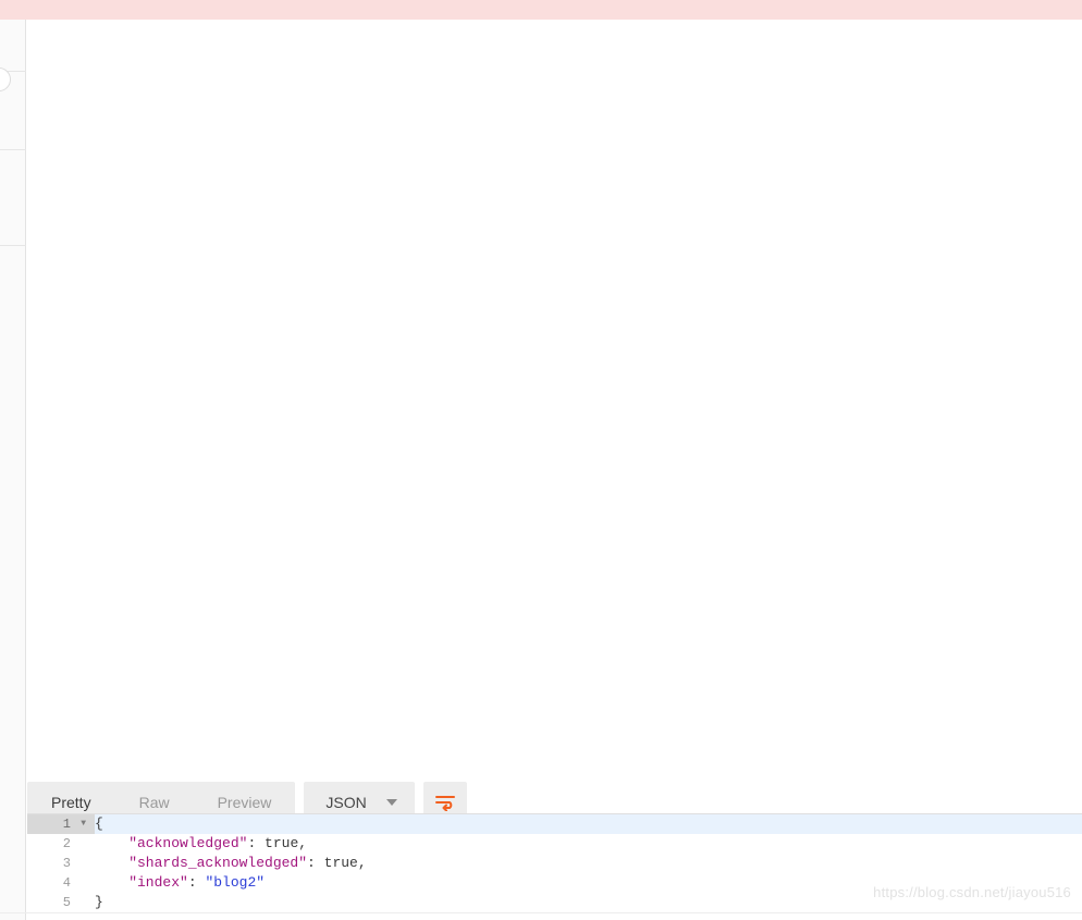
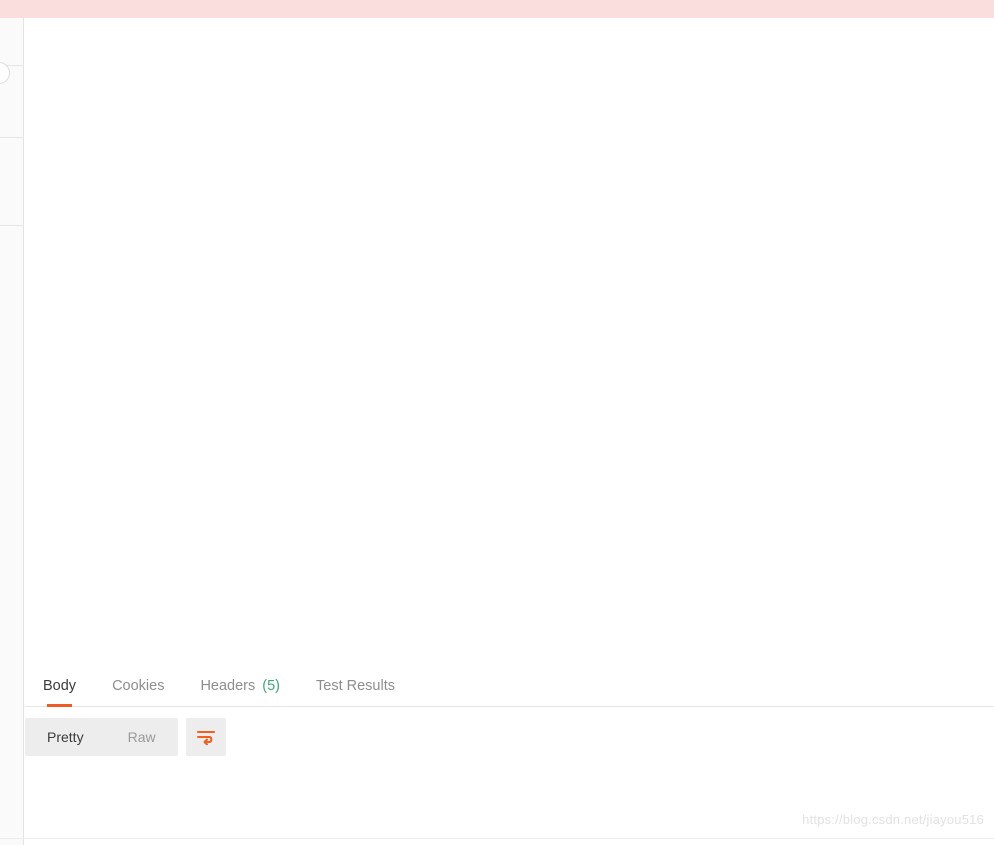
+ Body
+ Cookies
+ Headers
+ (5)
+ Test Results
  Pretty
  Raw
- Preview
- JSON
- 1
- ▼
- {
- 2
- "acknowledged": true,
- 3
- "shards_acknowledged": true,
- 4
- "index": "blog2"
- 5
- }
  https://blog.csdn.net/jiayou516
